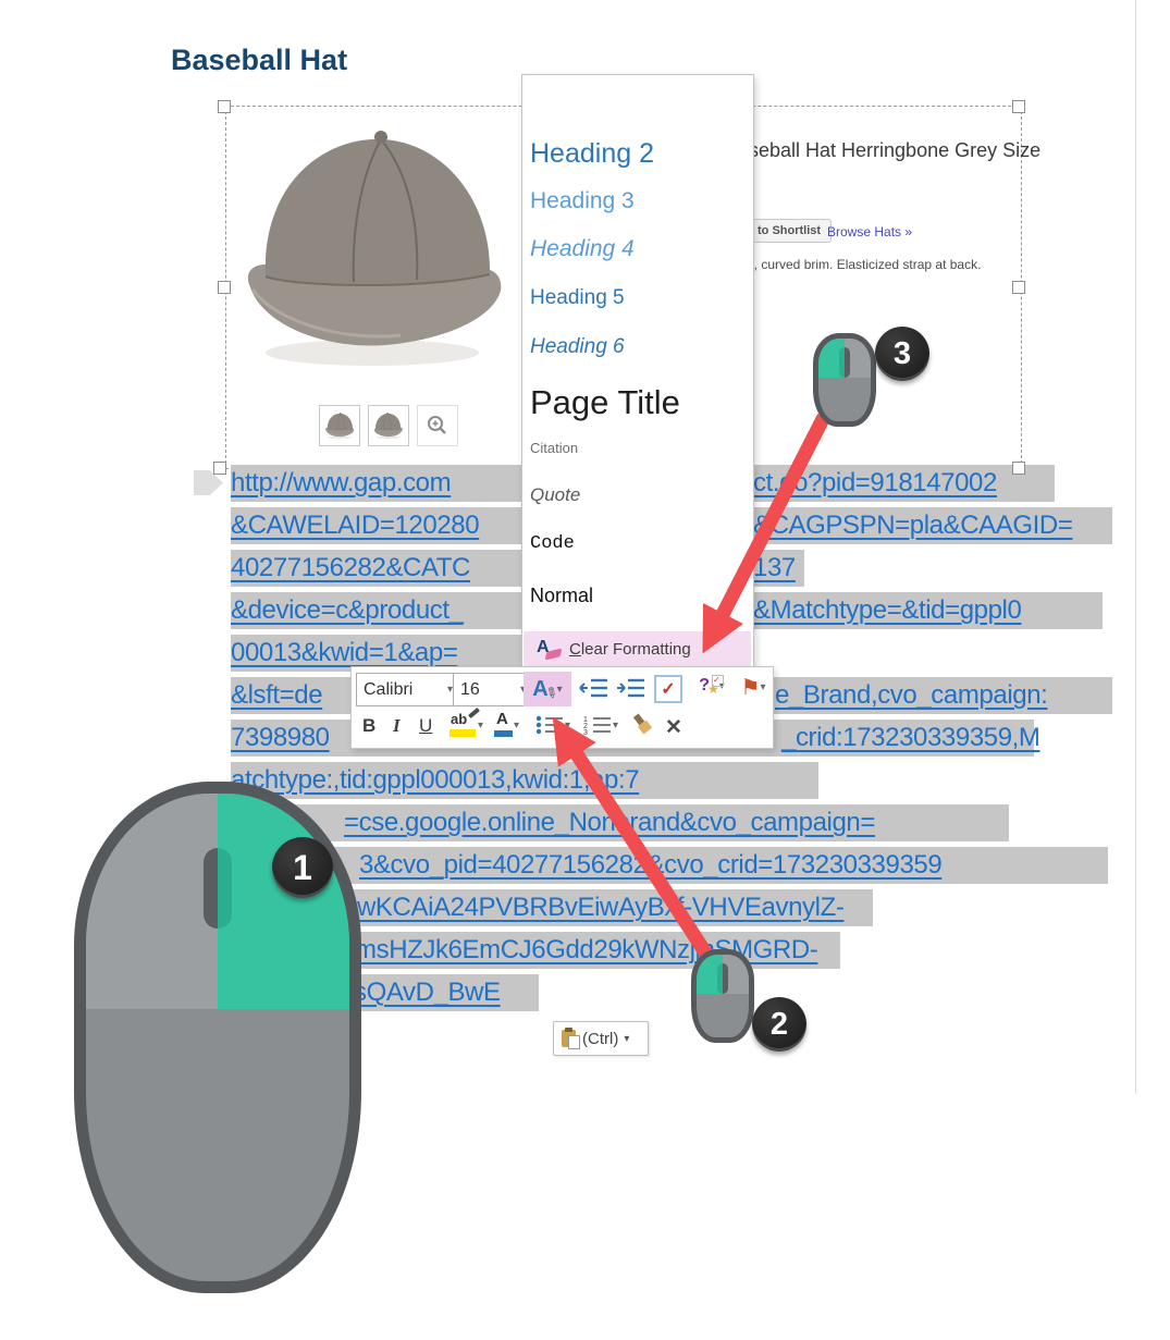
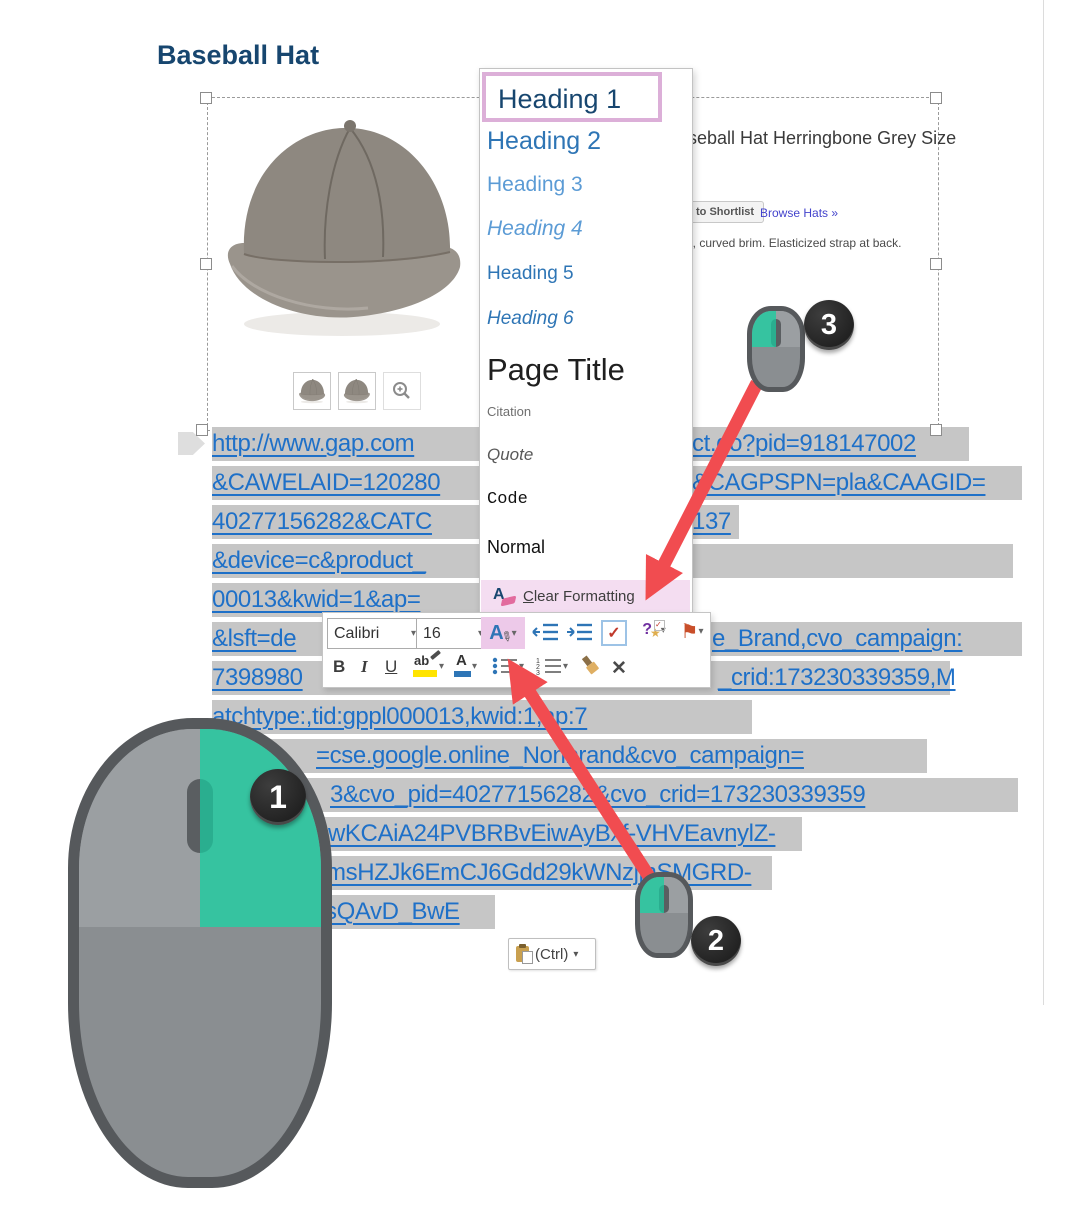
  Baseball Hat
  eball Hat Herringbone Grey Size
  to Shortlist
  Browse Hats »
  , curved brim. Elasticized strap at back.
  http://www.gap.com
  ct.o?pid=918147002
  &CAWELAID=120280
  CAGPSPN=pla&CAAGID=
  40277156282&CATC
  137
  &device=c&product_
- &Matchtype=&tid=gppl0
  00013&kwid=1&ap=
  &lsft=de
  e_Brand,cvo_campaign:
  7398980
  _crid:173230339359,M
  atchtype:,tid:gppl000013,kwid:1p:7
  =cse.google.online_Nonrand&cvo_campaign=
  3&cvo_pid=40277156282cvo_crid=173230339359
  wKCAiA24PVBRBvEiwAyB-VHVEavnylZ-
  msHZJk6EmCJ6Gdd29kWNzjMGRD-
  QAvD_BwE
  (Ctrl)
  ▾
+ Heading 1
  Heading 2
  Heading 3
  Heading 4
  Heading 5
  Heading 6
  Page Title
  Citation
  Quote
  Code
  Normal
  A
  Clear Formatting
  Calibri
  ▾
  16
  A
  ▾
  ✓
  ?
  ★
  ✓
  ▾
  ⚑
  ▾
  B
  I
  U
  ab
  ▾
  A
  ▾
  ▾
  ▾
  ✕
  1
  2
  3
